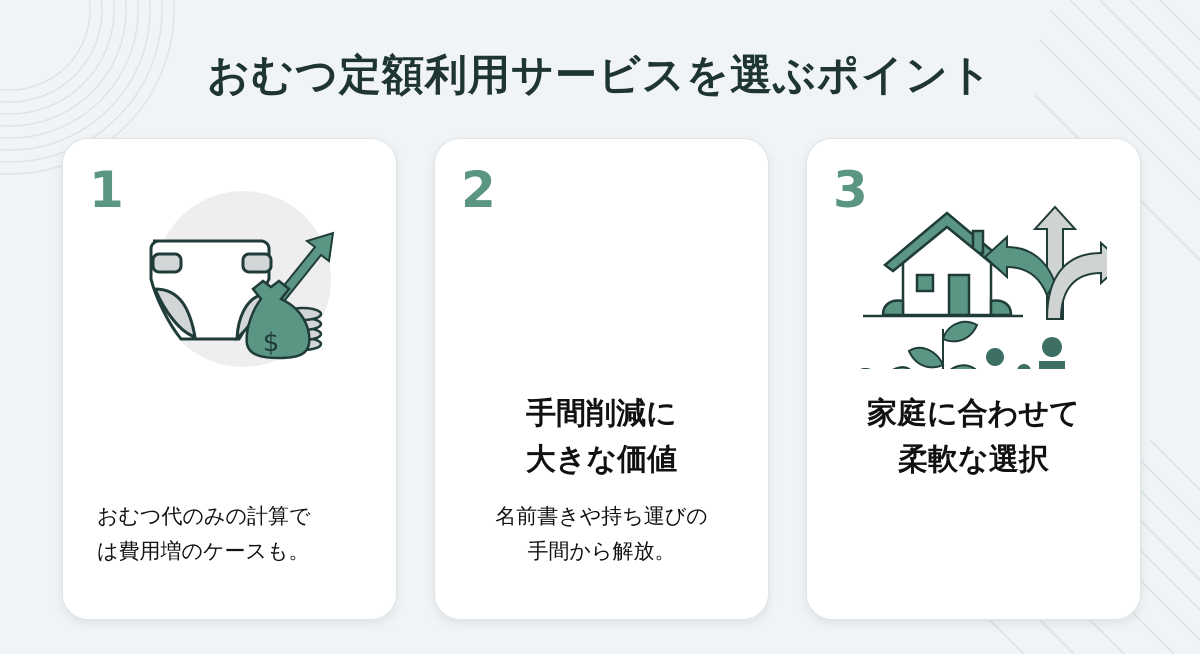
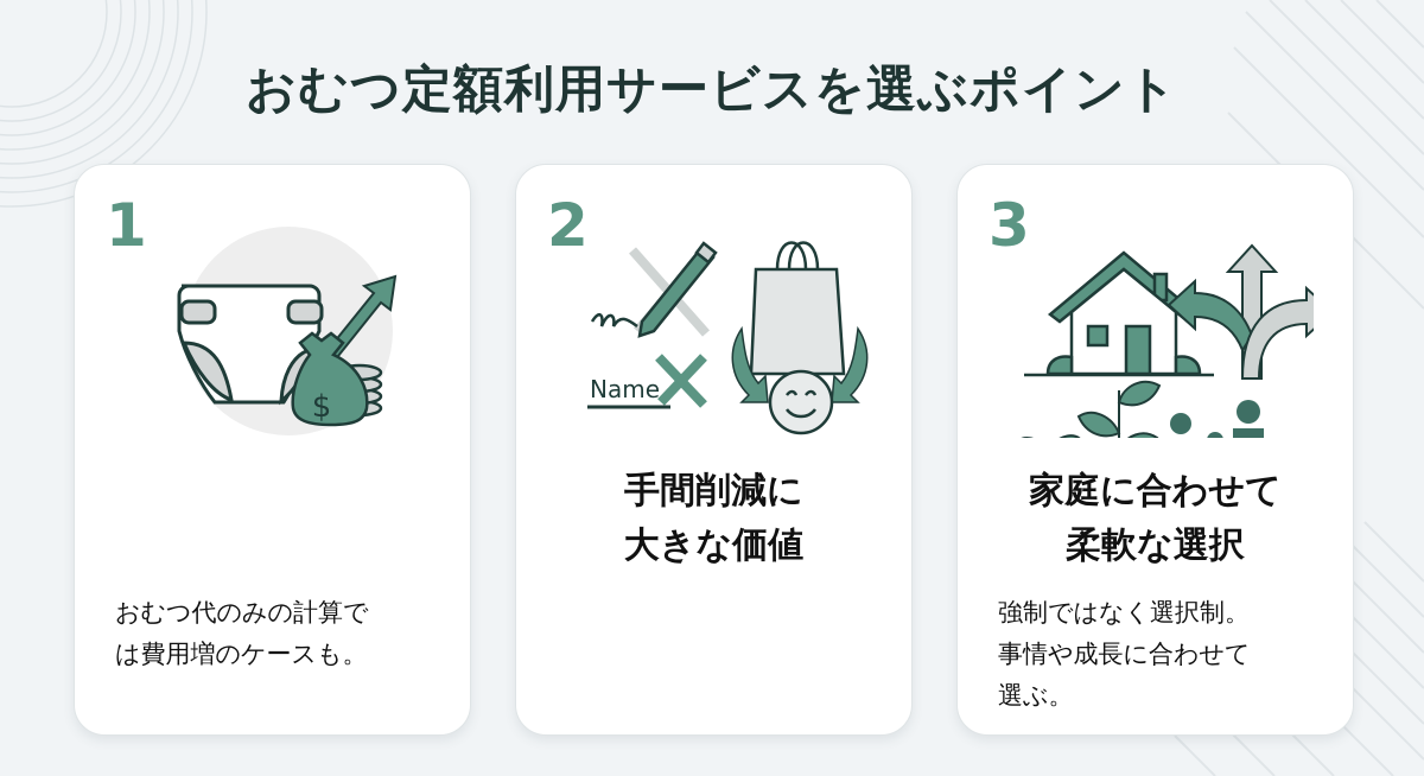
  おむつ定額利用サービスを選ぶポイント
  1
  $
  おむつ代のみの計算で
  は費用増のケースも。
  2
+ Name
  手間削減に
  大きな価値
- 名前書きや持ち運びの
- 手間から解放。
  3
  家庭に合わせて
  柔軟な選択
+ 強制ではなく選択制。
+ 事情や成長に合わせて
+ 選ぶ。
